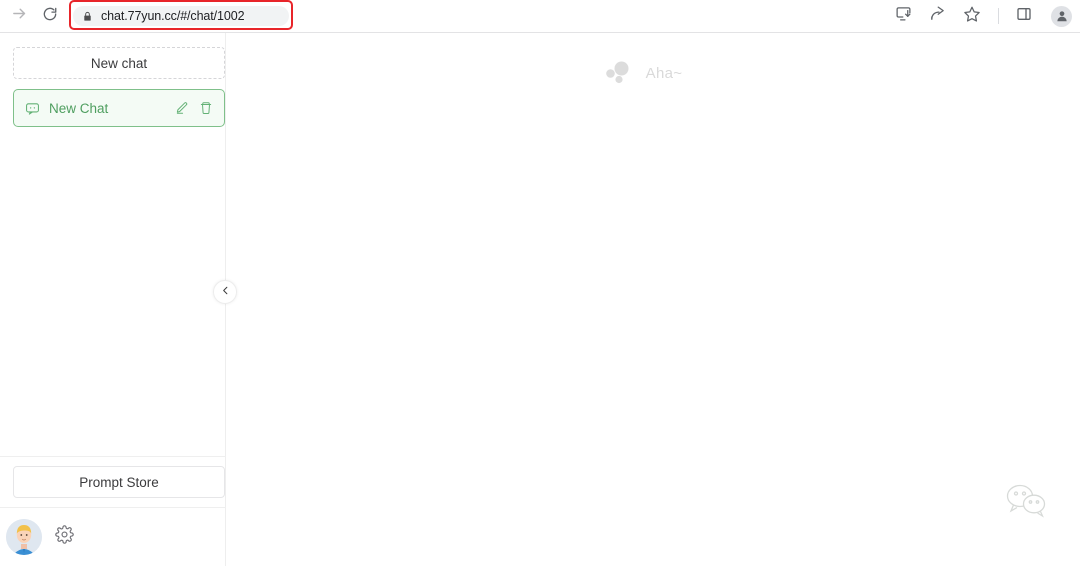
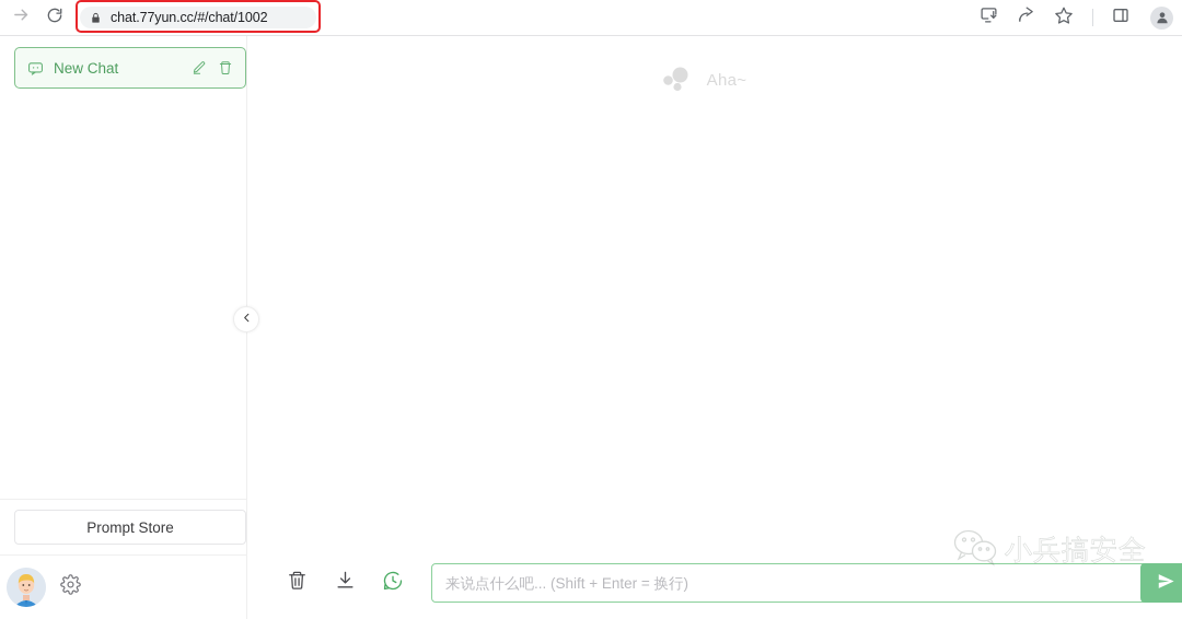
  chat.77yun.cc/#/chat/1002
- New chat
  New Chat
  Prompt Store
  Aha~
+ 来说点什么吧... (Shift + Enter = 换行)
+ 小兵搞安全
